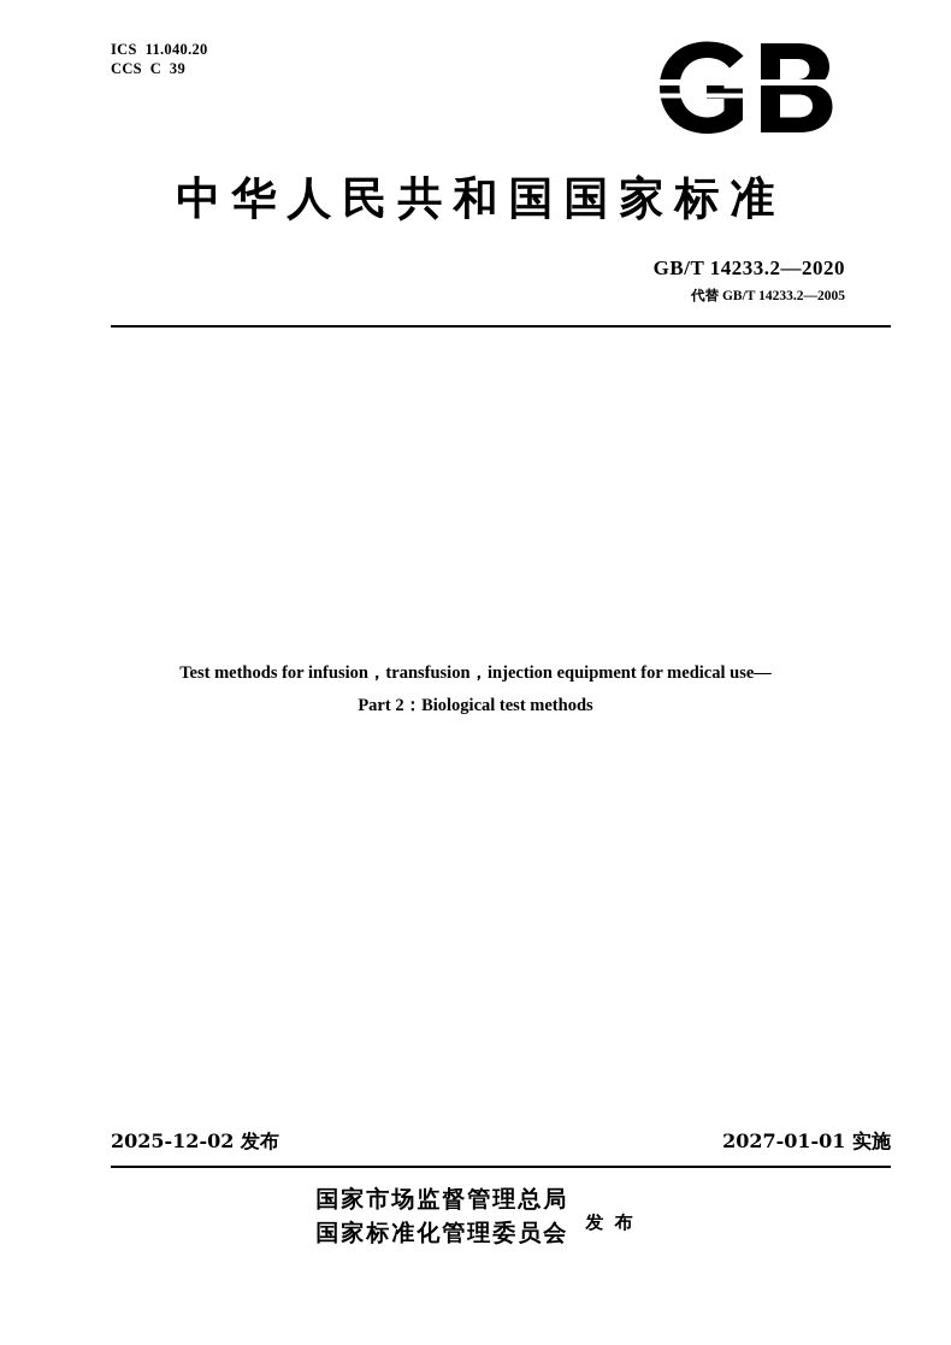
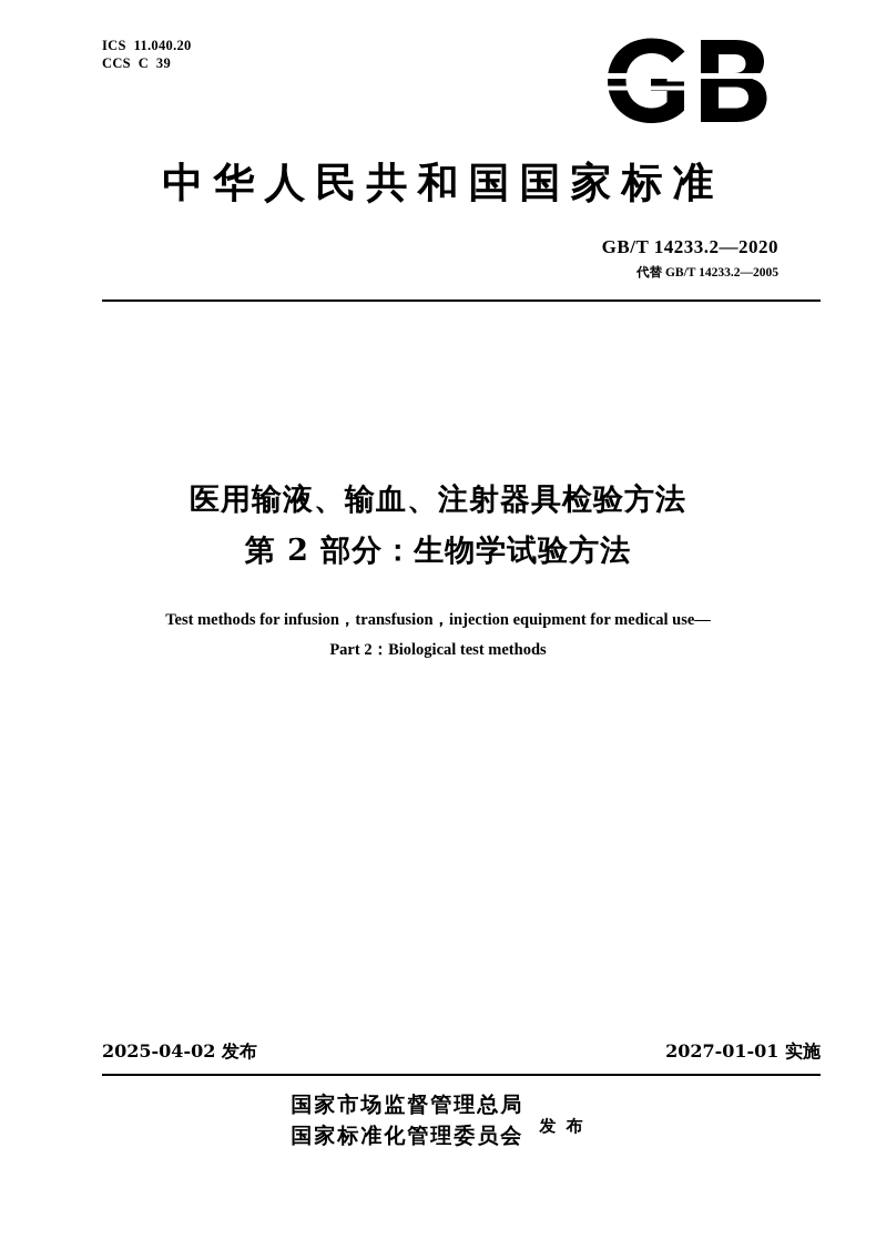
  ICS 11.040.20
  CCS C 39
  中华人民共和国国家标准
  GB/T 14233.2—2020
  代替 GB/T 14233.2—2005
+ 医用输液、输血、注射器具检验方法
+ 第 2 部分：生物学试验方法
  Test methods for infusion，transfusion，injection equipment for medical use—
  Part 2：Biological test methods
- 2025-12-02 发布
+ 2025-04-02 发布
  2027-01-01 实施
  国家市场监督管理总局
  国家标准化管理委员会
  发 布
